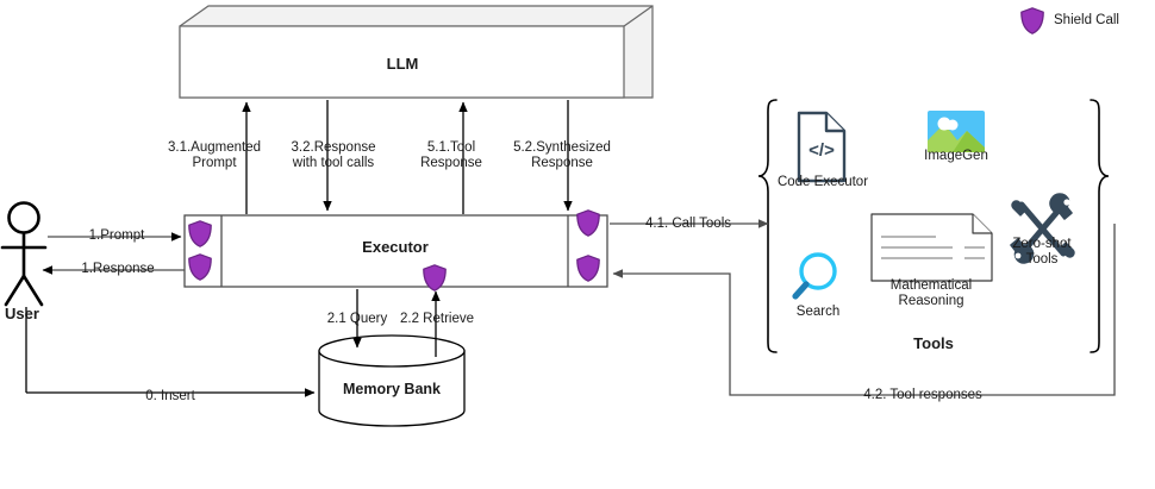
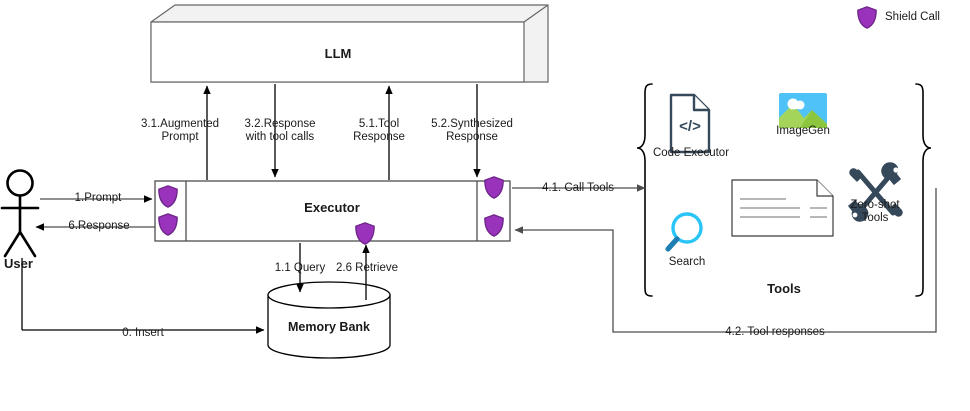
  </>
  LLM
  Executor
  Memory Bank
  User
  Tools
  Code Executor
  ImageGen
- Mathematical
- Reasoning
  Search
  Zero-shot
  Tools
  0. Insert
  1.Prompt
- 2.1 Query
+ 1.1 Query
- 2.2 Retrieve
+ 2.6 Retrieve
  3.1.Augmented
  Prompt
  3.2.Response
  with tool calls
  4.1. Call Tools
  4.2. Tool responses
  5.1.Tool
  Response
  5.2.Synthesized
  Response
- 1.Response
+ 6.Response
  Shield Call
